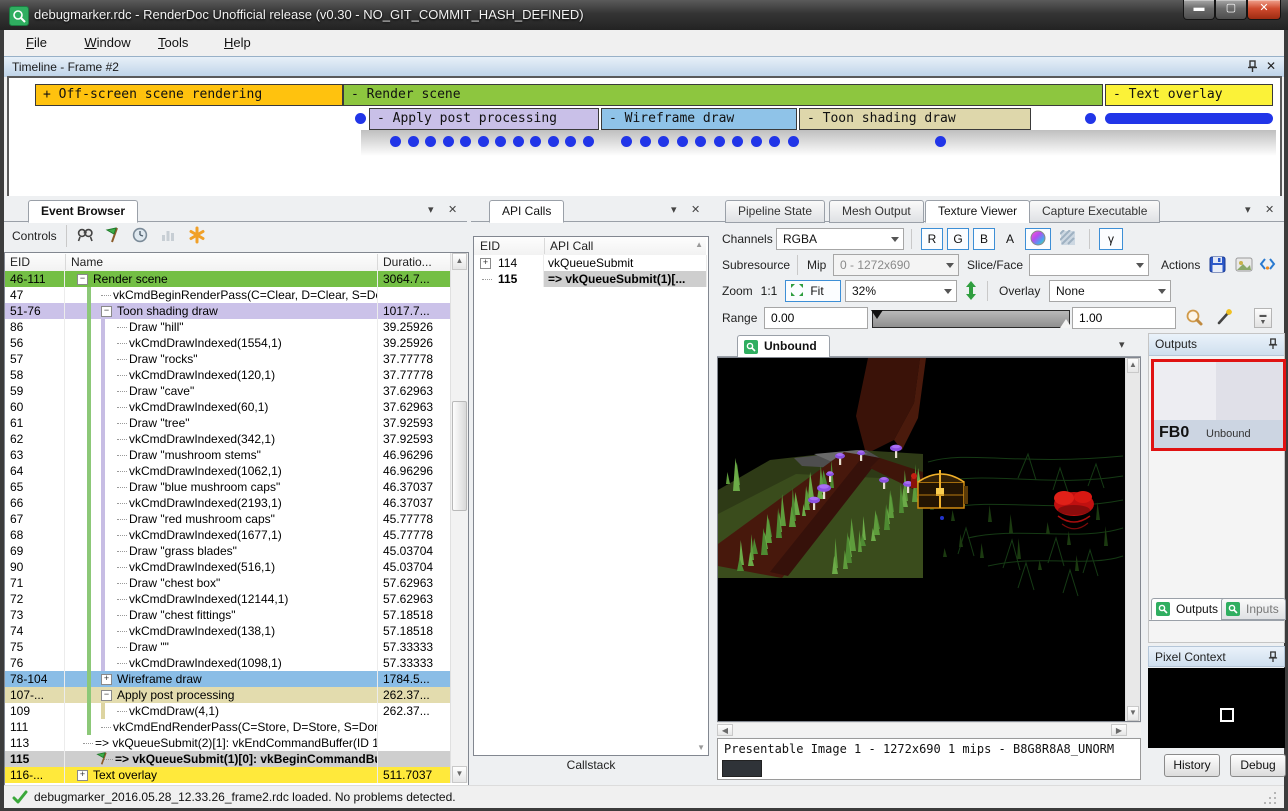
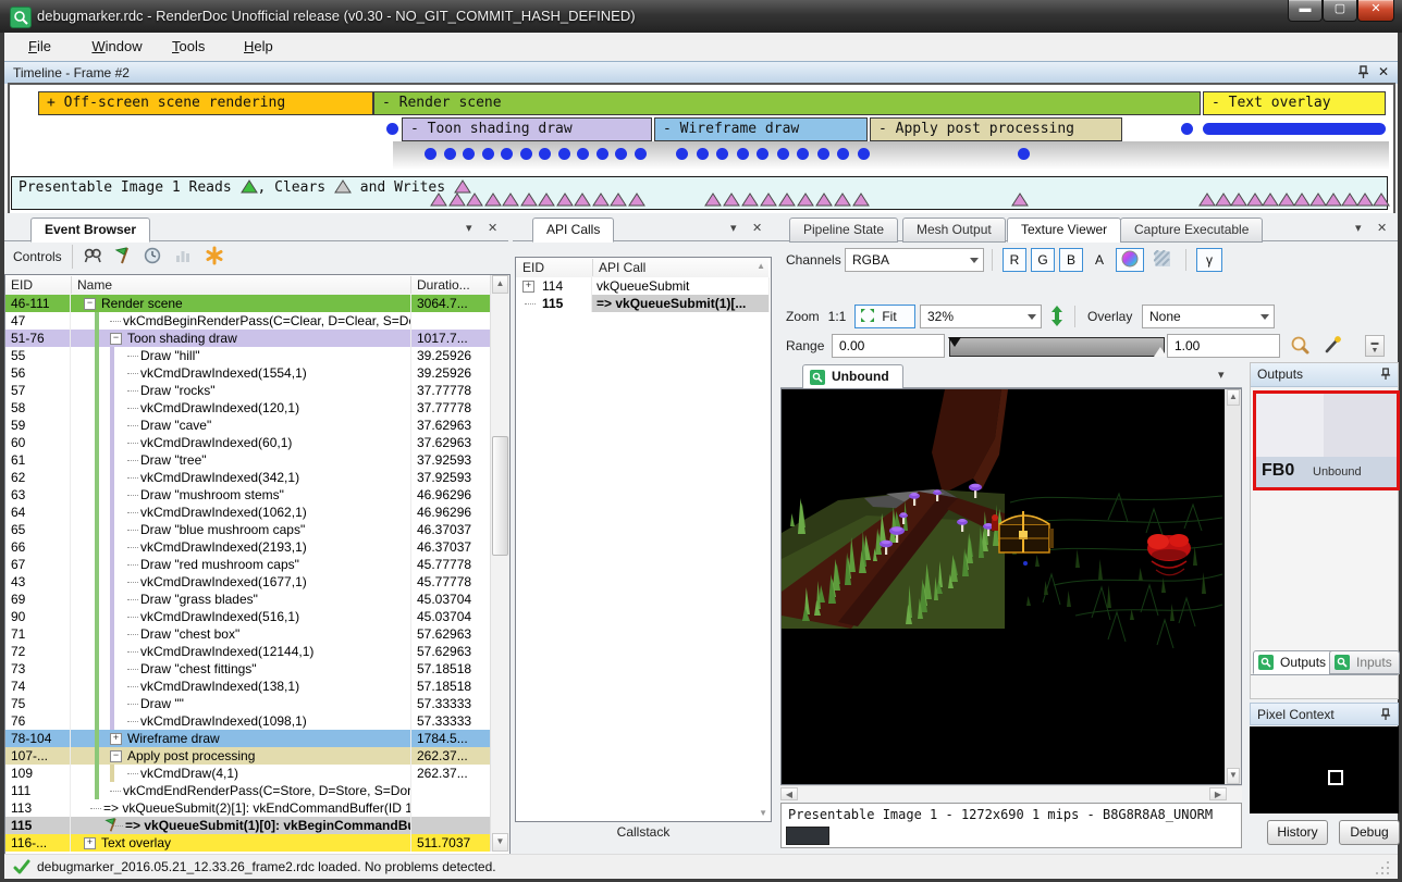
  debugmarker.rdc - RenderDoc Unofficial release (v0.30 - NO_GIT_COMMIT_HASH_DEFINED)
  ▬
  ▢
  ✕
  File
  Window
  Tools
  Help
  Timeline - Frame #2
  ✕
  + Off-screen scene rendering
  - Render scene
  - Text overlay
- - Apply post processing
+ - Toon shading draw
  - Wireframe draw
- - Toon shading draw
+ - Apply post processing
+ Presentable Image 1 Reads , Clears and Writes
  Event Browser
  ▾
  ✕
  Controls
  EID
  Name
  Duratio...
  46-111
  −
  Render scene
  3064.7...
  47
  vkCmdBeginRenderPass(C=Clear, D=Clear, S=D
  51-76
  −
  Toon shading draw
  1017.7...
- 86
+ 55
  Draw "hill"
  39.25926
  56
  vkCmdDrawIndexed(1554,1)
  39.25926
  57
  Draw "rocks"
  37.77778
  58
  vkCmdDrawIndexed(120,1)
  37.77778
  59
  Draw "cave"
  37.62963
  60
  vkCmdDrawIndexed(60,1)
  37.62963
  61
  Draw "tree"
  37.92593
  62
  vkCmdDrawIndexed(342,1)
  37.92593
  63
  Draw "mushroom stems"
  46.96296
  64
  vkCmdDrawIndexed(1062,1)
  46.96296
  65
  Draw "blue mushroom caps"
  46.37037
  66
  vkCmdDrawIndexed(2193,1)
  46.37037
  67
  Draw "red mushroom caps"
  45.77778
- 68
+ 43
  vkCmdDrawIndexed(1677,1)
  45.77778
  69
  Draw "grass blades"
  45.03704
  90
  vkCmdDrawIndexed(516,1)
  45.03704
  71
  Draw "chest box"
  57.62963
  72
  vkCmdDrawIndexed(12144,1)
  57.62963
  73
  Draw "chest fittings"
  57.18518
  74
  vkCmdDrawIndexed(138,1)
  57.18518
  75
  Draw ""
  57.33333
  76
  vkCmdDrawIndexed(1098,1)
  57.33333
  78-104
  +
  Wireframe draw
  1784.5...
  107-...
  −
  Apply post processing
  262.37...
  109
  vkCmdDraw(4,1)
  262.37...
  111
  vkCmdEndRenderPass(C=Store, D=Store, S=Do
  113
  => vkQueueSubmit(2)[1]: vkEndCommandBuffer(ID 1
  115
  => vkQueueSubmit(1)[0]: vkBeginCommandB
  116-...
  +
  Text overlay
  511.7037
  ▲
  ▼
  API Calls
  ▾
  ✕
  EID
  API Call
  ▲
  114
  +
  vkQueueSubmit
  115
  => vkQueueSubmit(1)[...
  ▼
  Callstack
  Pipeline State
  Mesh Output
  Texture Viewer
  Capture Executable
  ▾
  ✕
  Channels
  RGBA
  R
  G
  B
  A
  γ
- Subresource
- Mip
- 0 - 1272x690
- Slice/Face
- Actions
  Zoom
  1:1
  Fit
  32%
  Overlay
  None
  Range
  0.00
  1.00
  Unbound
  ▾
  ▲
  ▼
  ◀
  ▶
  Presentable Image 1 - 1272x690 1 mips - B8G8R8A8_UNORM
  Outputs
  FB0
  Unbound
  Outputs
  Inputs
  Pixel Context
  History
  Debug
- debugmarker_2016.05.28_12.33.26_frame2.rdc loaded. No problems detected.
+ debugmarker_2016.05.21_12.33.26_frame2.rdc loaded. No problems detected.
